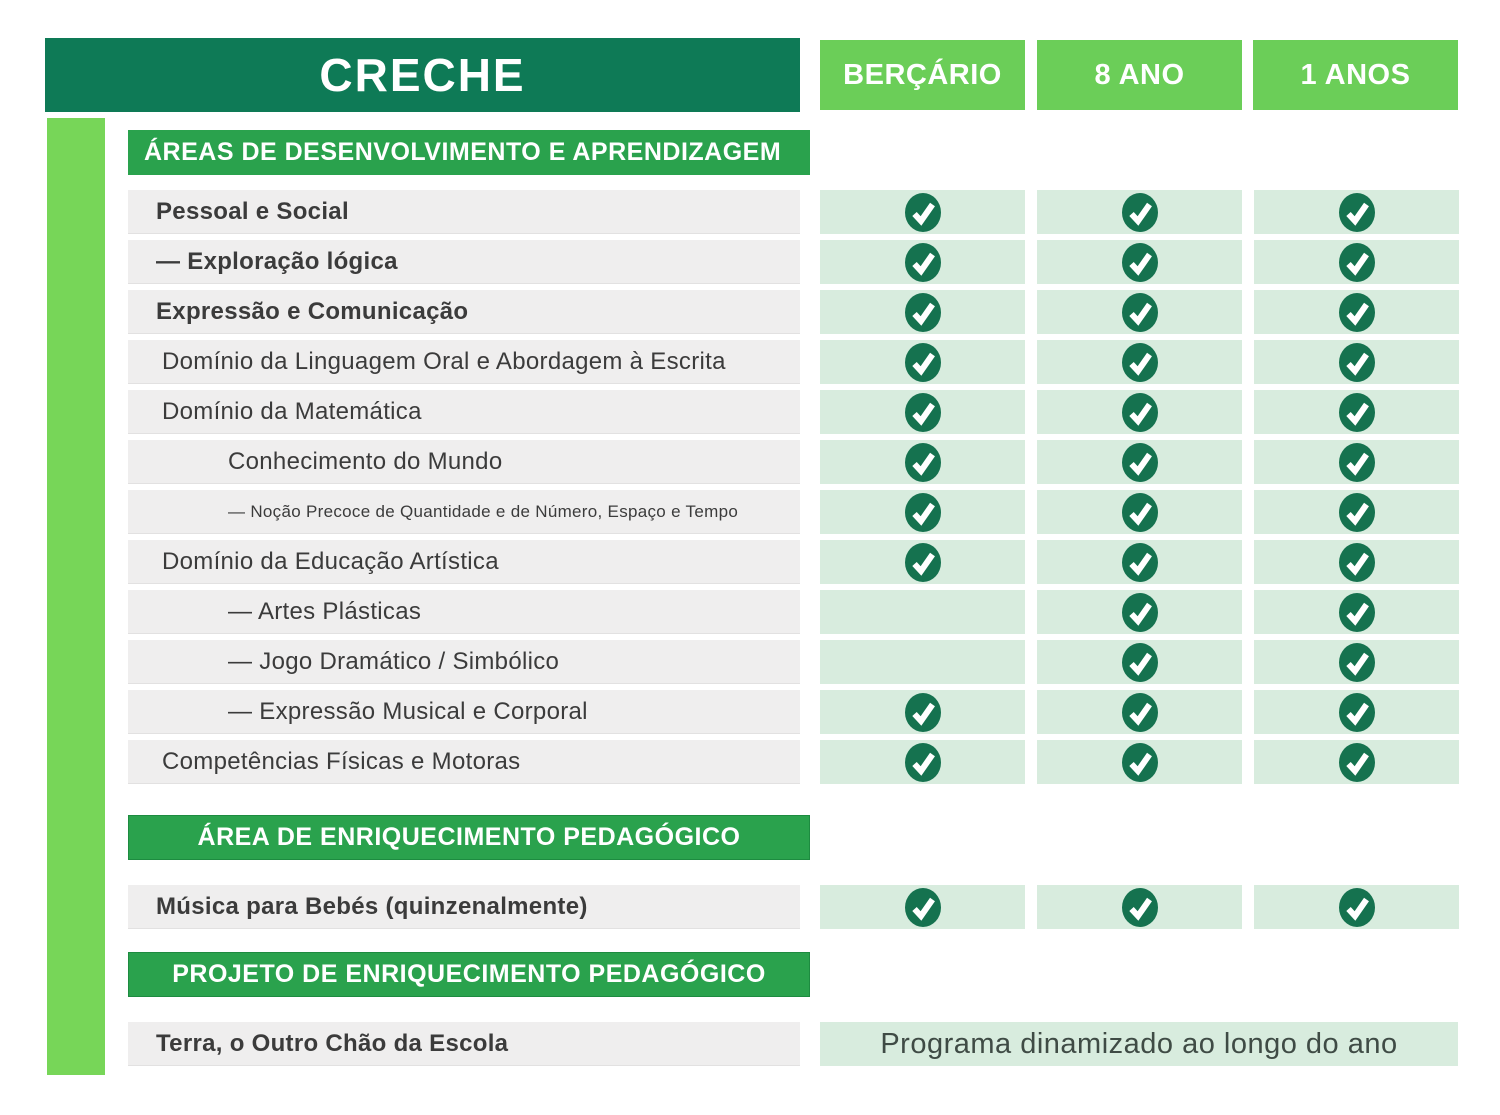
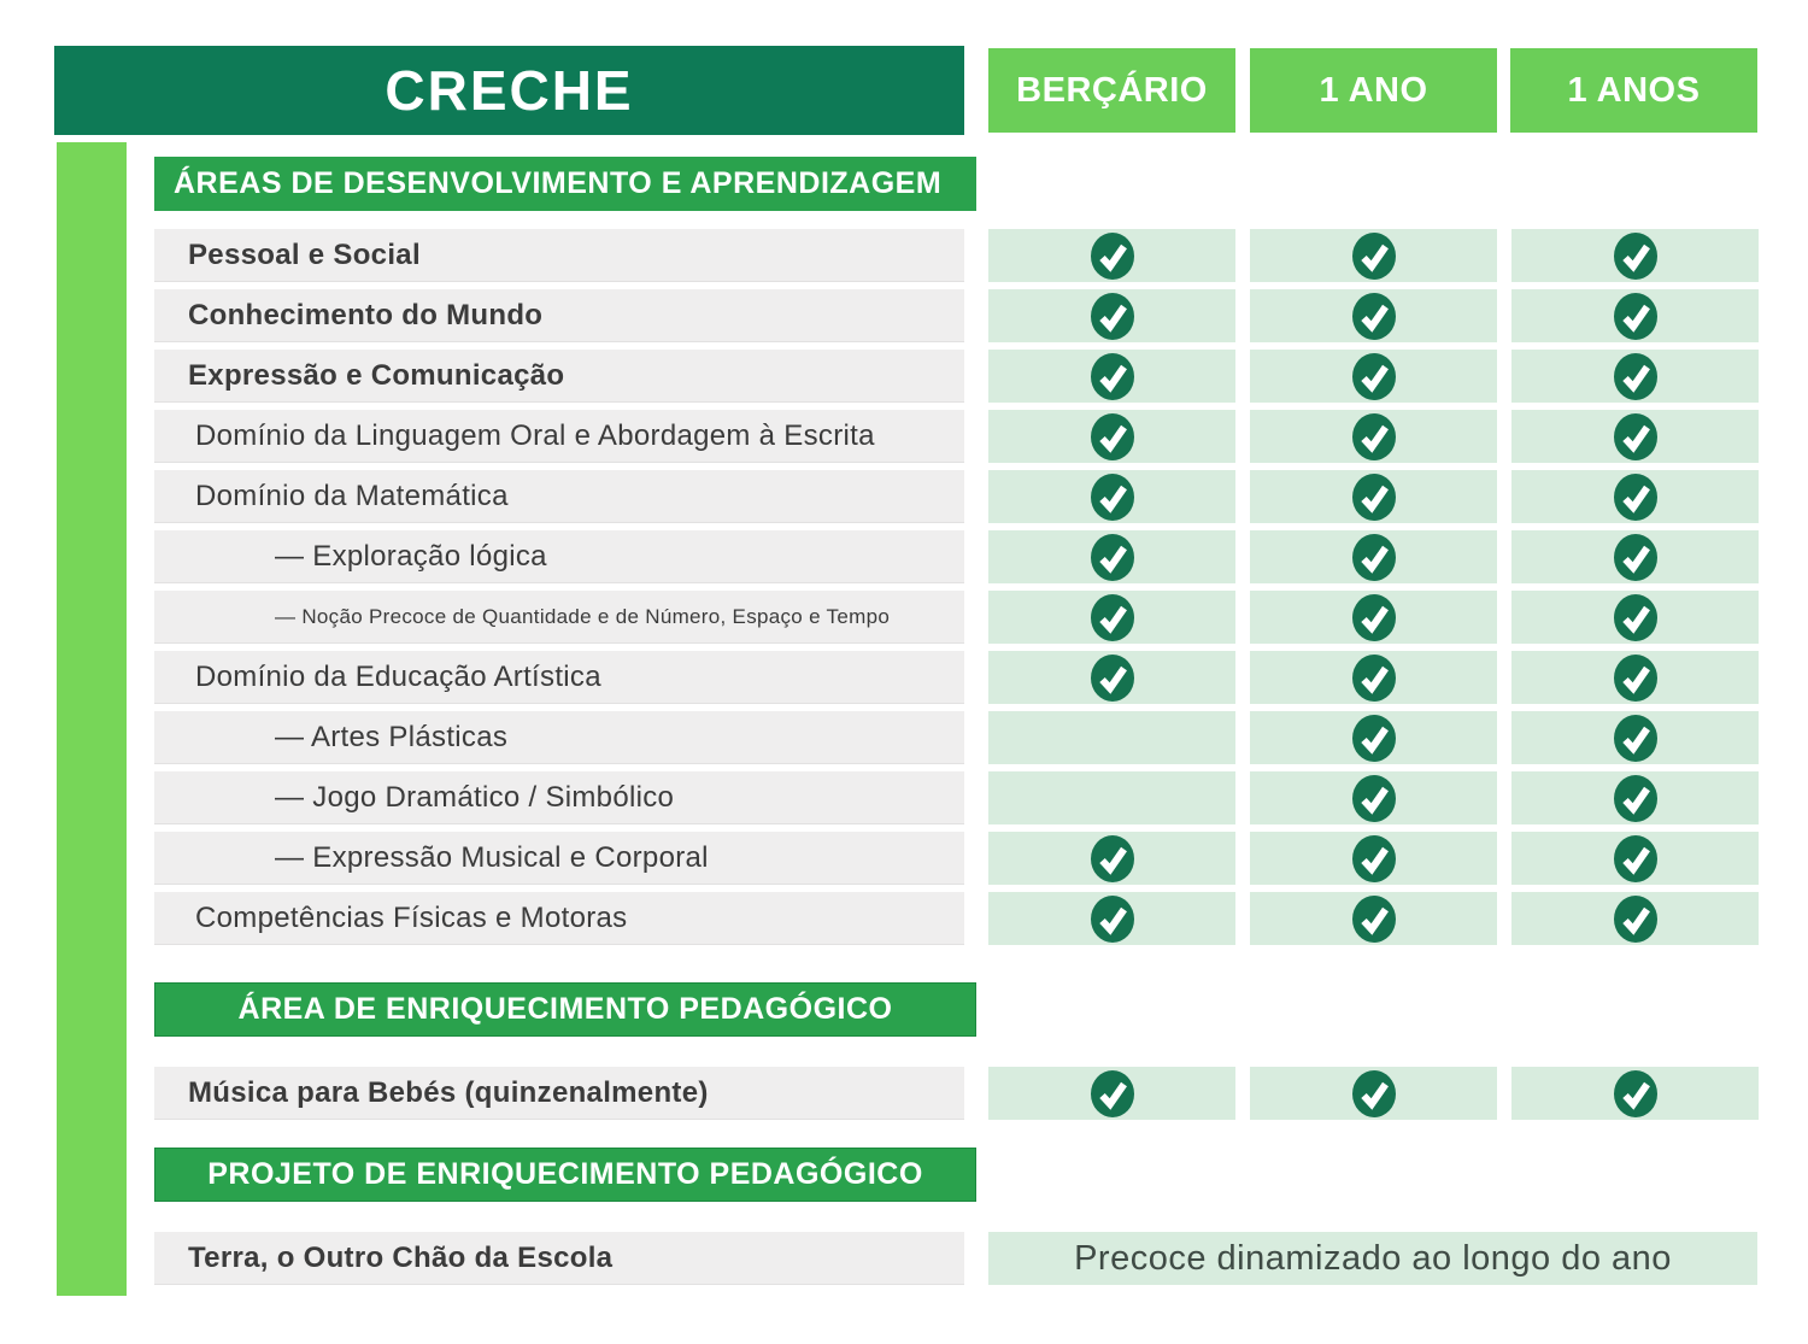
  CRECHE
  BERÇÁRIO
- 8 ANO
+ 1 ANO
  1 ANOS
  ÁREAS DE DESENVOLVIMENTO E APRENDIZAGEM
  Pessoal e Social
- — Exploração lógica
+ Conhecimento do Mundo
  Expressão e Comunicação
  Domínio da Linguagem Oral e Abordagem à Escrita
  Domínio da Matemática
- Conhecimento do Mundo
+ — Exploração lógica
  — Noção Precoce de Quantidade e de Número, Espaço e Tempo
  Domínio da Educação Artística
  — Artes Plásticas
  — Jogo Dramático / Simbólico
  — Expressão Musical e Corporal
  Competências Físicas e Motoras
  ÁREA DE ENRIQUECIMENTO PEDAGÓGICO
  Música para Bebés (quinzenalmente)
  PROJETO DE ENRIQUECIMENTO PEDAGÓGICO
  Terra, o Outro Chão da Escola
- Programa dinamizado ao longo do ano
+ Precoce dinamizado ao longo do ano
